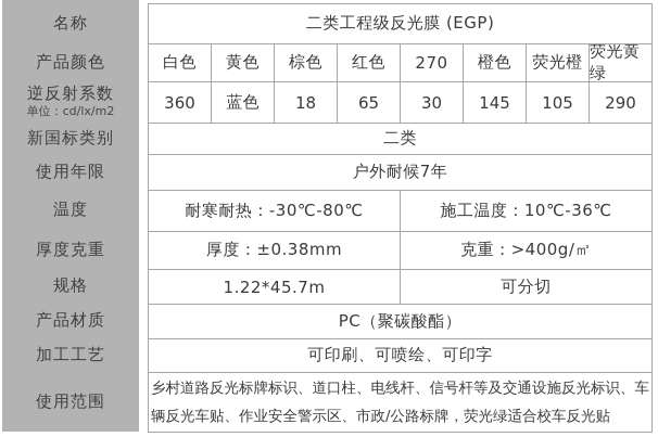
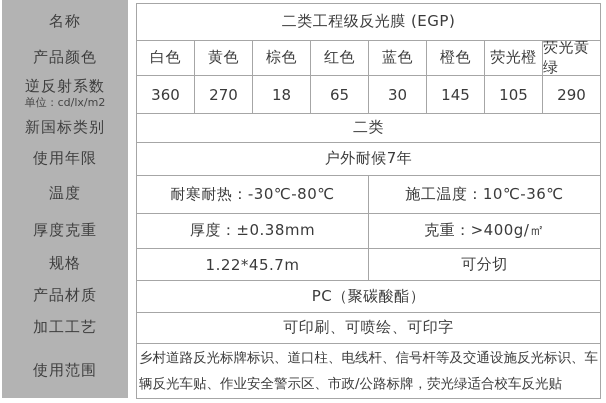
  名称
  产品颜色
  逆反射系数
  单位：cd/lx/m2
  新国标类别
  使用年限
  温度
  厚度克重
  规格
  产品材质
  加工工艺
  使用范围
  二类工程级反光膜 (EGP)
  白色
  黄色
  棕色
  红色
- 270
+ 蓝色
  橙色
  荧光橙
  荧光黄绿
  360
- 蓝色
+ 270
  18
  65
  30
  145
  105
  290
  二类
  户外耐候7年
  耐寒耐热：-30℃-80℃
  施工温度：10℃-36℃
  厚度：±0.38mm
  克重：>400g/㎡
  1.22*45.7m
  可分切
  PC（聚碳酸酯）
  可印刷、可喷绘、可印字
  乡村道路反光标牌标识、道口柱、电线杆、信号杆等及交通设施反光标识、车辆反光车贴、作业安全警示区、市政/公路标牌，荧光绿适合校车反光贴
